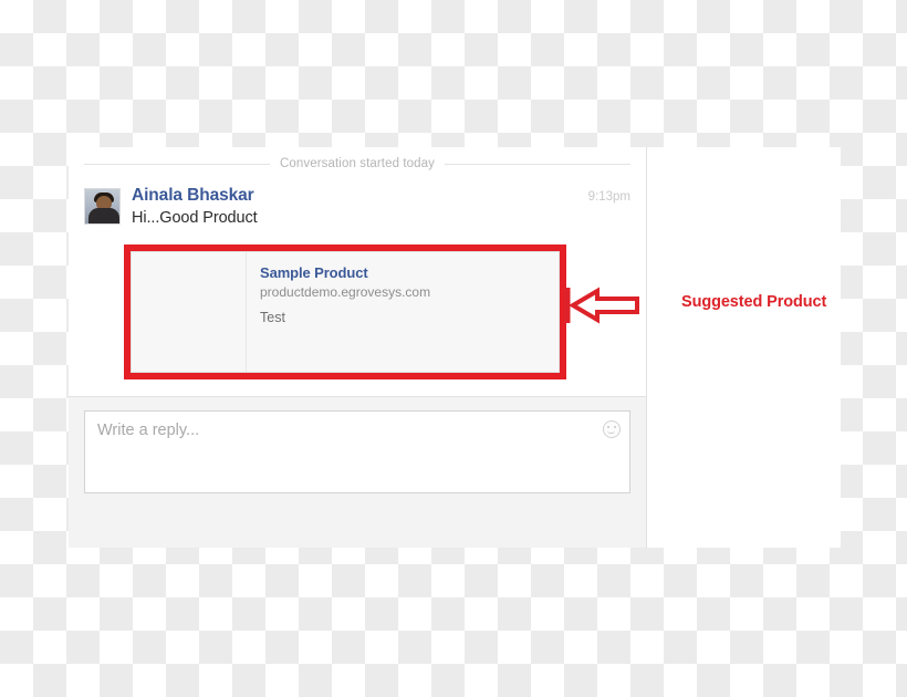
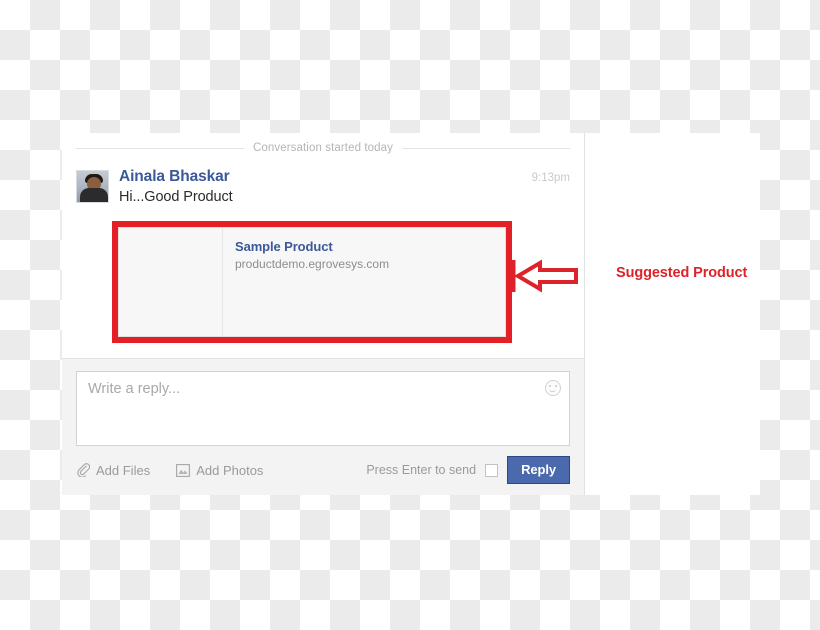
  Conversation started today
  Ainala Bhaskar
  9:13pm
  Hi...Good Product
  Write a reply...
+ Add Files
+ Add Photos
+ Press Enter to send
+ Reply
  Sample Product
  productdemo.egrovesys.com
- Test
  Suggested Product
